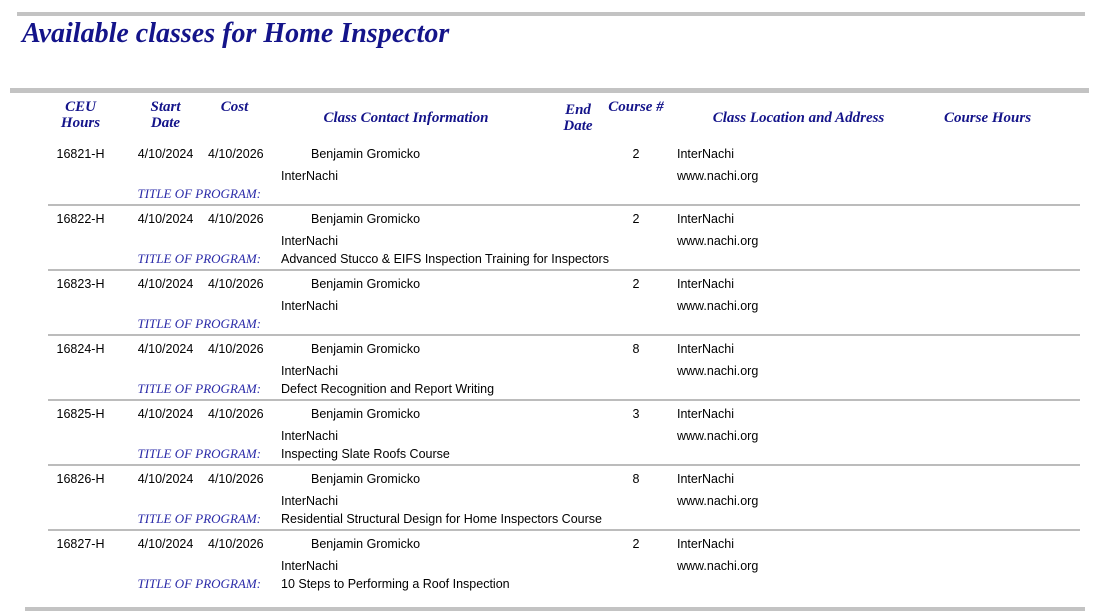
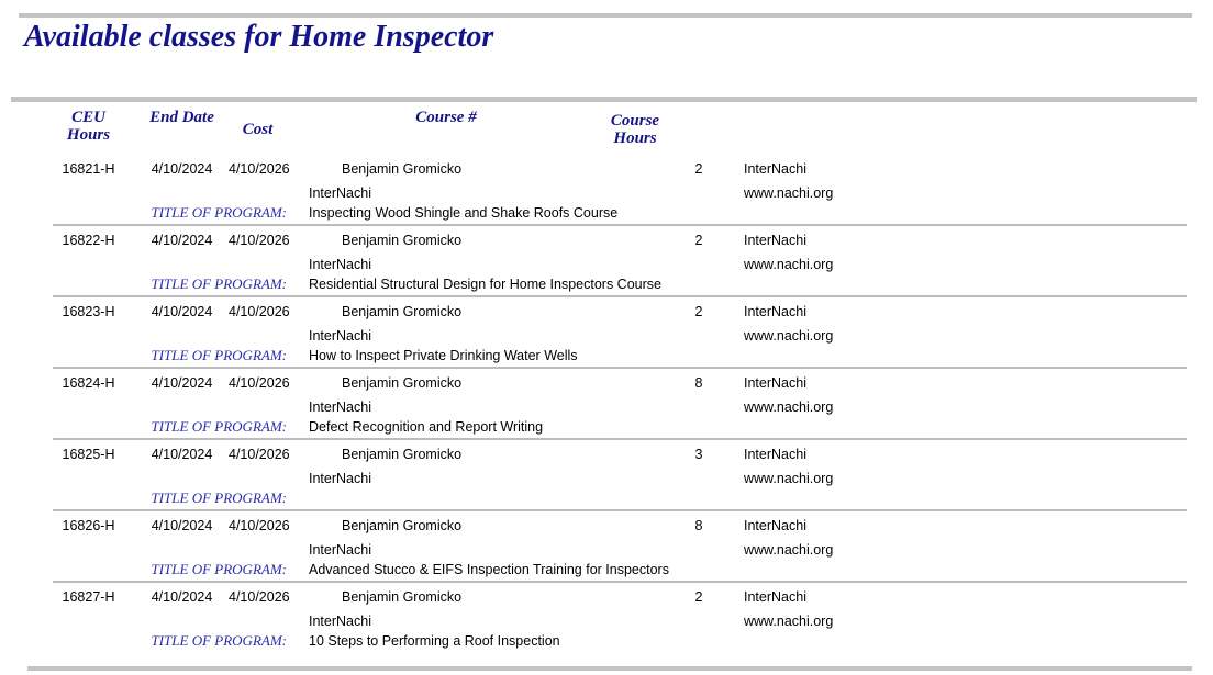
  Available classes for Home Inspector
  CEU Hours
- Start Date
- Cost
+ End Date
- Class Contact Information
- End Date
+ Cost
  Course #
- Class Location and Address
  Course Hours
  16821-H
  4/10/2024
  4/10/2026
  Benjamin Gromicko
  2
  InterNachi
  InterNachi
  www.nachi.org
  TITLE OF PROGRAM:
+ Inspecting Wood Shingle and Shake Roofs Course
  16822-H
  4/10/2024
  4/10/2026
  Benjamin Gromicko
  2
  InterNachi
  InterNachi
  www.nachi.org
  TITLE OF PROGRAM:
- Advanced Stucco & EIFS Inspection Training for Inspectors
+ Residential Structural Design for Home Inspectors Course
  16823-H
  4/10/2024
  4/10/2026
  Benjamin Gromicko
  2
  InterNachi
  InterNachi
  www.nachi.org
  TITLE OF PROGRAM:
+ How to Inspect Private Drinking Water Wells
  16824-H
  4/10/2024
  4/10/2026
  Benjamin Gromicko
  8
  InterNachi
  InterNachi
  www.nachi.org
  TITLE OF PROGRAM:
  Defect Recognition and Report Writing
  16825-H
  4/10/2024
  4/10/2026
  Benjamin Gromicko
  3
  InterNachi
  InterNachi
  www.nachi.org
  TITLE OF PROGRAM:
- Inspecting Slate Roofs Course
  16826-H
  4/10/2024
  4/10/2026
  Benjamin Gromicko
  8
  InterNachi
  InterNachi
  www.nachi.org
  TITLE OF PROGRAM:
- Residential Structural Design for Home Inspectors Course
+ Advanced Stucco & EIFS Inspection Training for Inspectors
  16827-H
  4/10/2024
  4/10/2026
  Benjamin Gromicko
  2
  InterNachi
  InterNachi
  www.nachi.org
  TITLE OF PROGRAM:
  10 Steps to Performing a Roof Inspection
